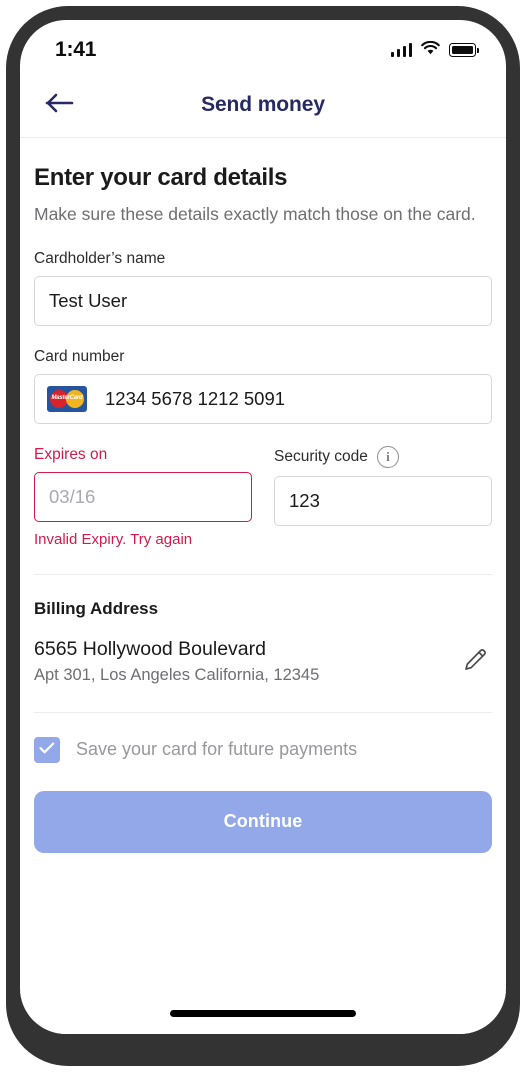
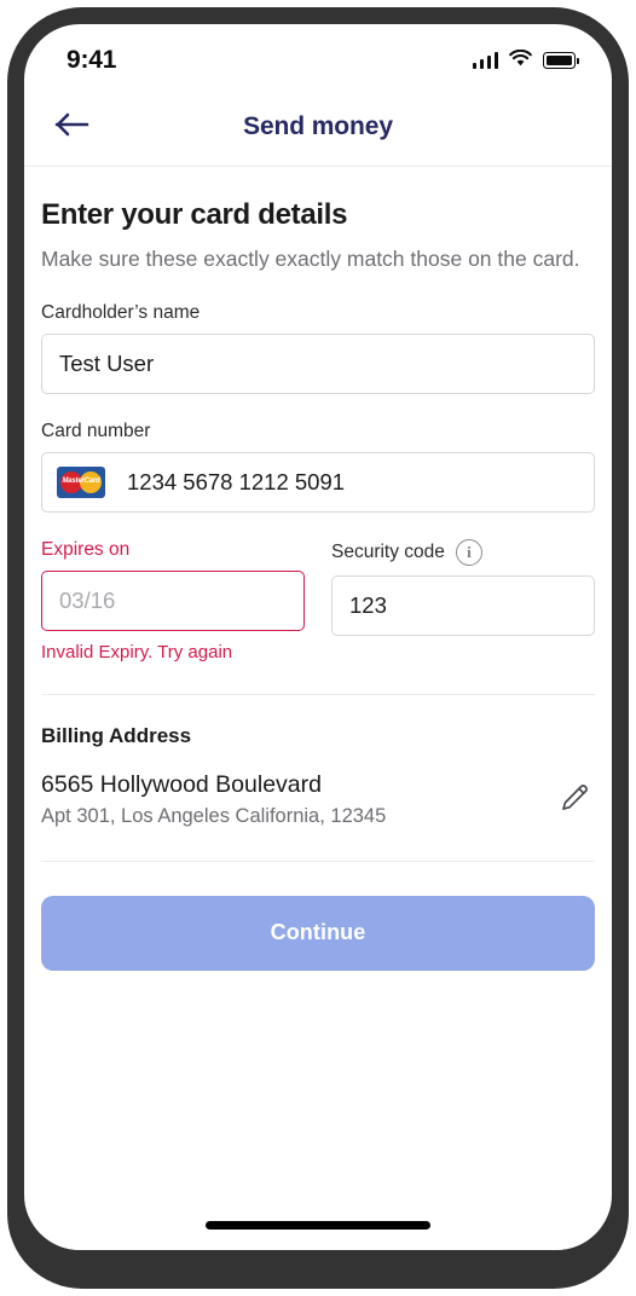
- 1:41
+ 9:41
  Send money
  Enter your card details
- Make sure these details exactly match those on the card.
+ Make sure these exactly exactly match those on the card.
  Cardholder’s name
  Test User
  Card number
  1234 5678 1212 5091
  Expires on
  03/16
  Invalid Expiry. Try again
  Security code
  i
  123
  Billing Address
  6565 Hollywood Boulevard
  Apt 301, Los Angeles California, 12345
- Save your card for future payments
  Continue
